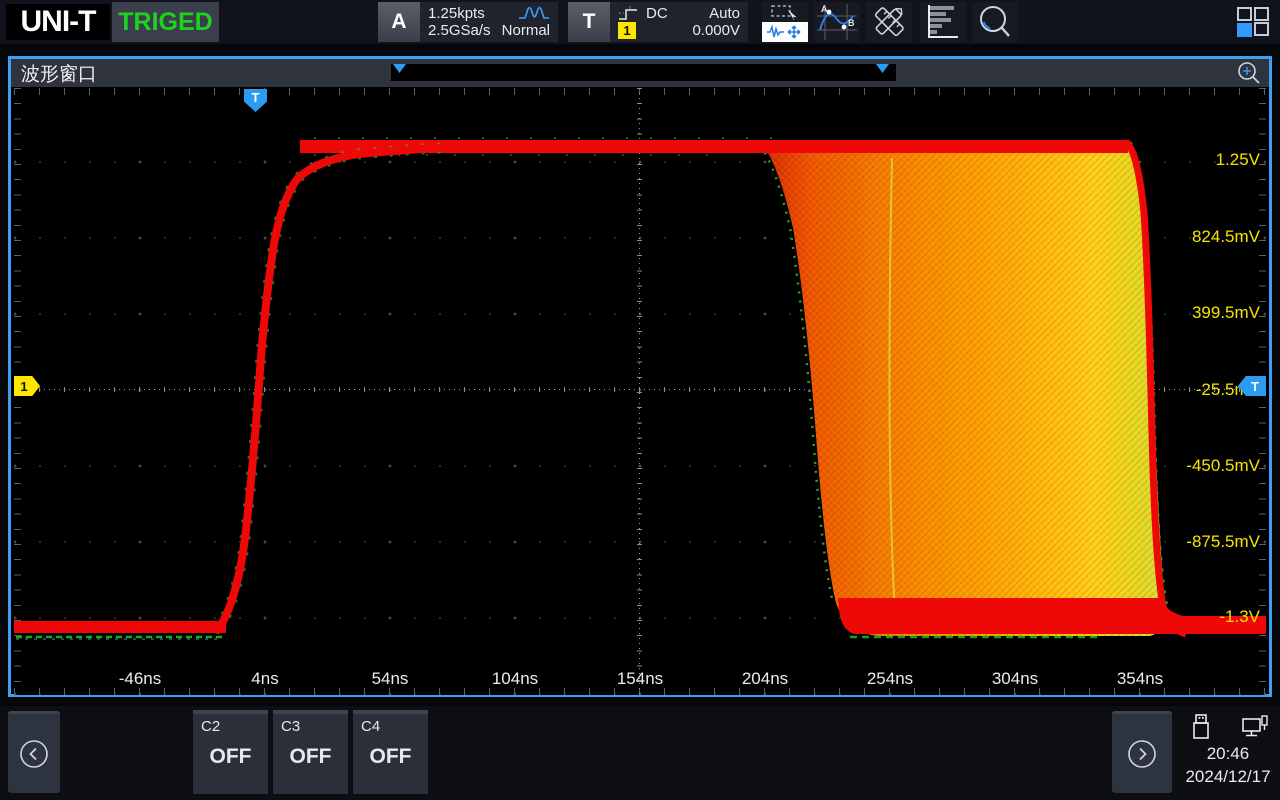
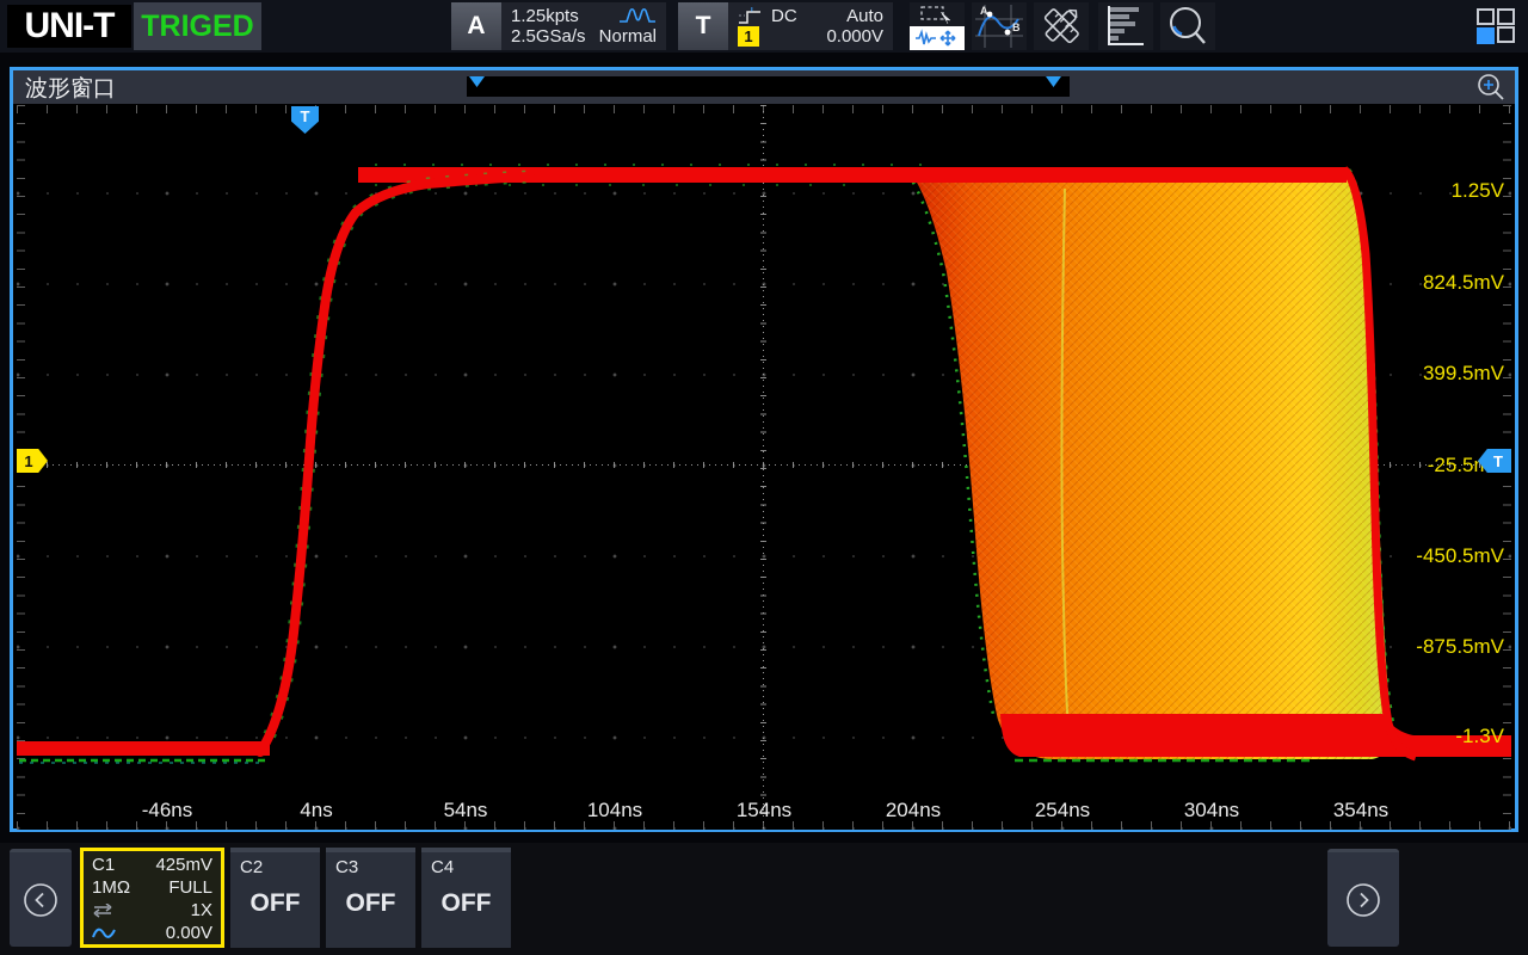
  UNI-T
  TRIGED
  A
  1.25kpts
  2.5GSa/s
  Normal
  T
  DC
  1
  Auto
  0.000V
  A
  B
  波形窗口
  T
  1
  T
  1.25V
  824.5mV
  399.5mV
  -25.5
  -450.5mV
  -875.5mV
  -1.3V
  -46ns
  4ns
  54ns
  104ns
  154ns
  204ns
  254ns
  304ns
  354ns
+ C1
+ 425mV
+ 1MΩ
+ FULL
+ 1X
+ 0.00V
  C2
  OFF
  C3
  OFF
  C4
  OFF
- 20:46
- 2024/12/17
